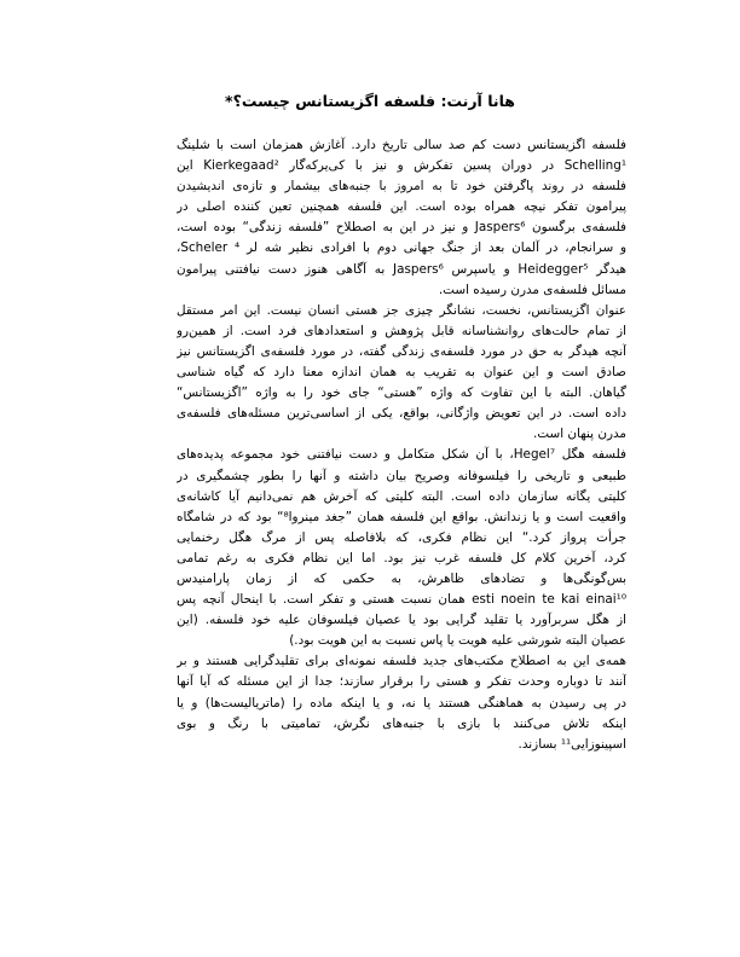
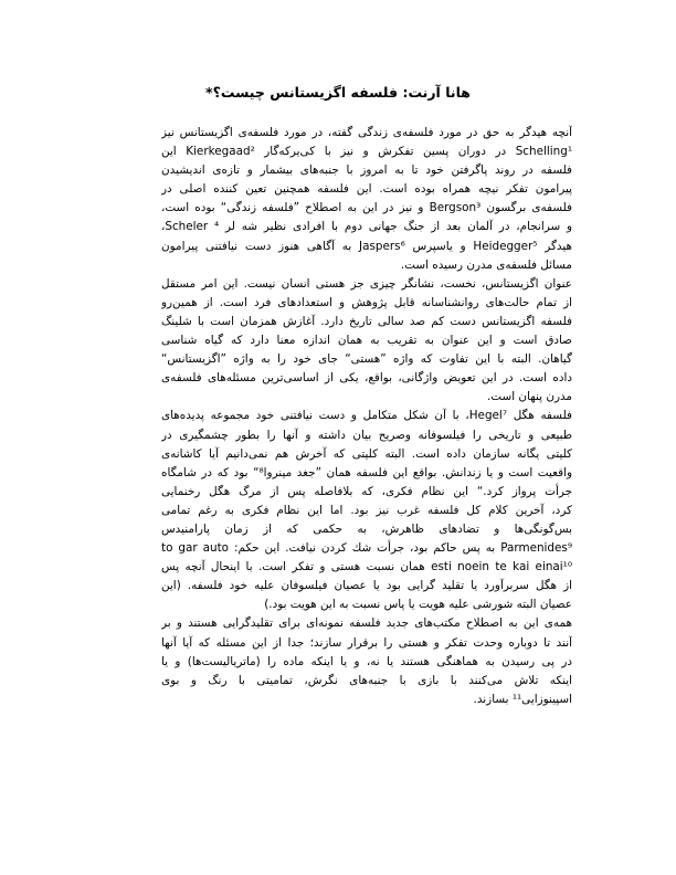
  هانا آرنت: فلسفه اگزیستانس چیست؟*
- فلسفه اگزیستانس دست کم صد سالی تاریخ دارد. آغازش همزمان است با شلینگ
+ آنچه هیدگر به حق در مورد فلسفه‌ی زندگی گفته، در مورد فلسفه‌ی اگزیستانس نیز
  Schelling¹ در دوران پسین تفکرش و نیز با کی‌یرکه‌گار Kierkegaad² این
  فلسفه در روند پاگرفتن خود تا به امروز با جنبه‌های بیشمار و تازه‌ی اندیشیدن
  پیرامون تفکر نیچه همراه بوده است. این فلسفه همچنین تعین کننده اصلی در
- فلسفه‌ی برگسون Jaspers⁶ و نیز در این به اصطلاح ”فلسفه زندگی“ بوده است،
+ فلسفه‌ی برگسون Bergson³ و نیز در این به اصطلاح ”فلسفه زندگی“ بوده است،
  و سرانجام، در آلمان بعد از جنگ جهانی دوم با افرادی نظیر شه لر Scheler ⁴،
  هیدگر Heidegger⁵ و یاسپرس Jaspers⁶ به آگاهی هنوز دست نیافتنی پیرامون
  مسائل فلسفه‌ی مدرن رسیده است.
  عنوان اگزیستانس، نخست، نشانگر چیزی جز هستی انسان نیست. این امر مستقل
  از تمام حالت‌های روانشناسانه قابل پژوهش و استعدادهای فرد است. از همین‌رو
- آنچه هیدگر به حق در مورد فلسفه‌ی زندگی گفته، در مورد فلسفه‌ی اگزیستانس نیز
+ فلسفه اگزیستانس دست کم صد سالی تاریخ دارد. آغازش همزمان است با شلینگ
  صادق است و این عنوان به تقریب به همان اندازه معنا دارد که گیاه شناسی
  گیاهان. البته با این تفاوت که واژه ”هستی“ جای خود را به واژه ”اگزیستانس“
  داده است. در این تعویض واژگانی، بواقع، یکی از اساسی‌ترین مسئله‌های فلسفه‌ی
  مدرن پنهان است.
  فلسفه هگل Hegel⁷، با آن شکل متکامل و دست نیافتنی خود مجموعه پدیده‌های
  طبیعی و تاریخی را فیلسوفانه وصریح بیان داشته و آنها را بطور چشمگیری در
  کلیتی یگانه سازمان داده است. البته کلیتی که آخرش هم نمی‌دانیم آیا کاشانه‌ی
  واقعیت است و یا زندانش. بواقع این فلسفه همان ”جغد مینروا⁸“ بود که در شامگاه
  جرأت پرواز کرد.“ این نظام فکری، که بلافاصله پس از مرگ هگل رخنمایی
  کرد، آخرین کلام کل فلسفه غرب نیز بود. اما این نظام فکری به رغم تمامی
  بس‌گونگی‌ها و تضادهای ظاهرش، به حکمی که از زمان پارامنیدس
+ Parmenides⁹ به پس حاکم بود، جرأت شك كردن نيافت. اين حكم: to gar auto
  esti noein te kai einai¹⁰ همان نسبت هستی و تفکر است. با اینحال آنچه پس
  از هگل سربرآورد یا تقلید گرایی بود یا عصیان فیلسوفان علیه خود فلسفه. (این
  عصیان البته شورشی علیه هویت یا پاس نسبت به این هویت بود.)
  همه‌ی این به اصطلاح مکتب‌های جدید فلسفه نمونه‌ای برای تقلیدگرایی هستند و بر
  آنند تا دوباره وحدت تفکر و هستی را برقرار سازند؛ جدا از این مسئله که آیا آنها
  در پی رسیدن به هماهنگی هستند یا نه، و یا اینکه ماده را (ماتریالیست‌ها) و یا
  اینکه تلاش می‌کنند با بازی با جنبه‌های نگرش، تمامیتی با رنگ و بوی
  اسپینوزایی¹¹ بسازند.
